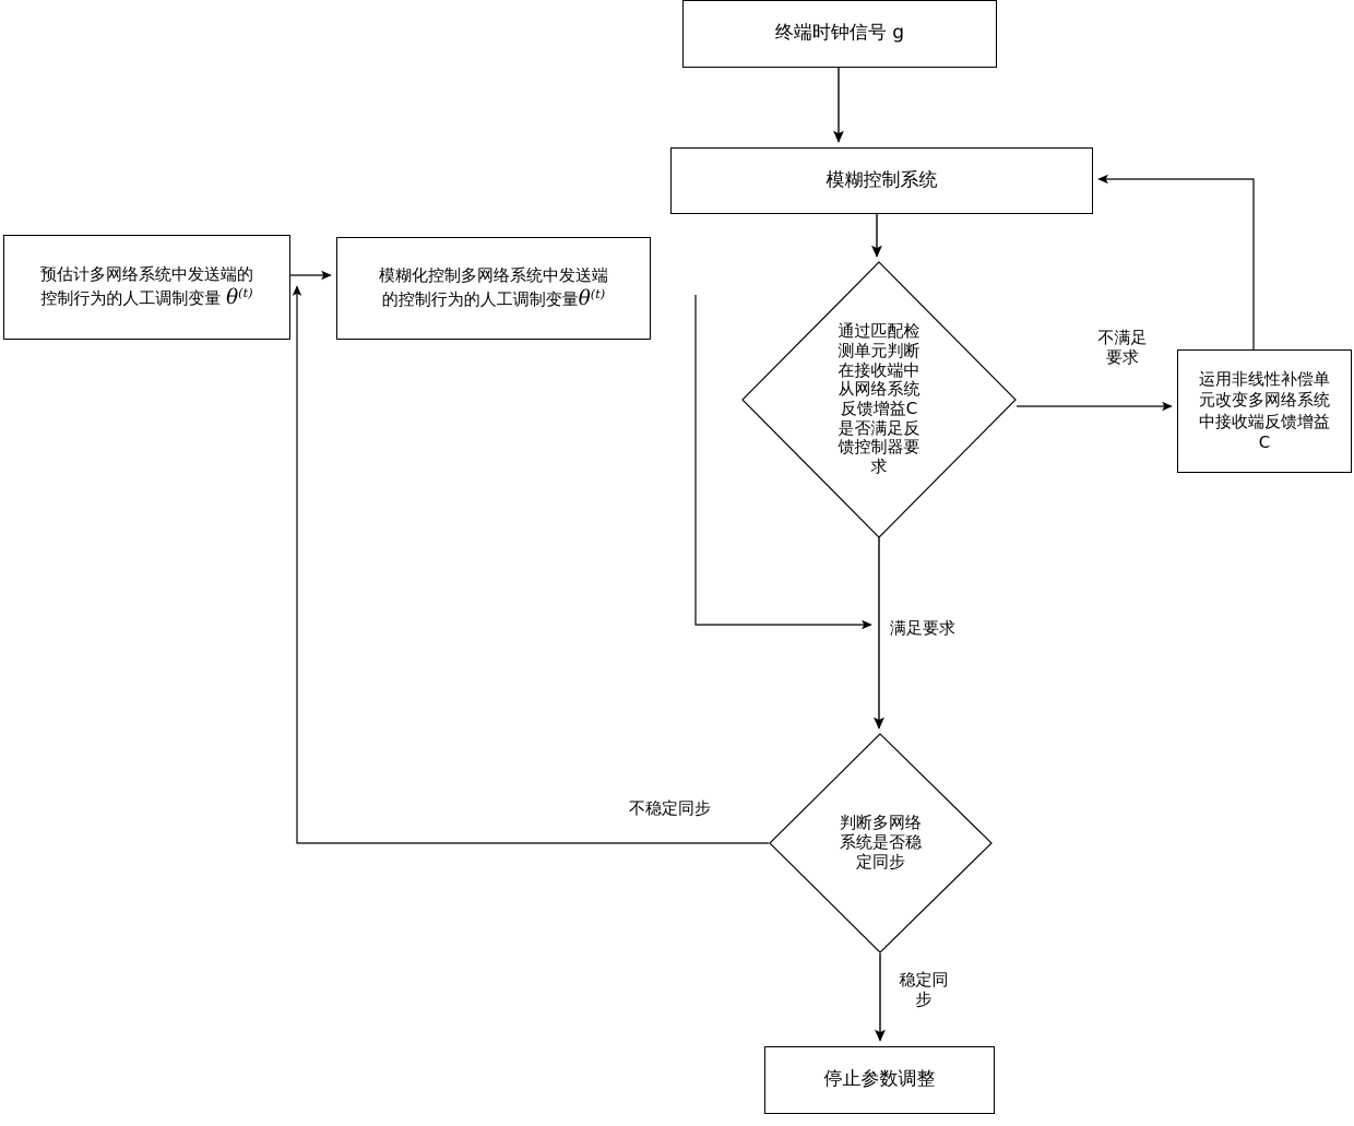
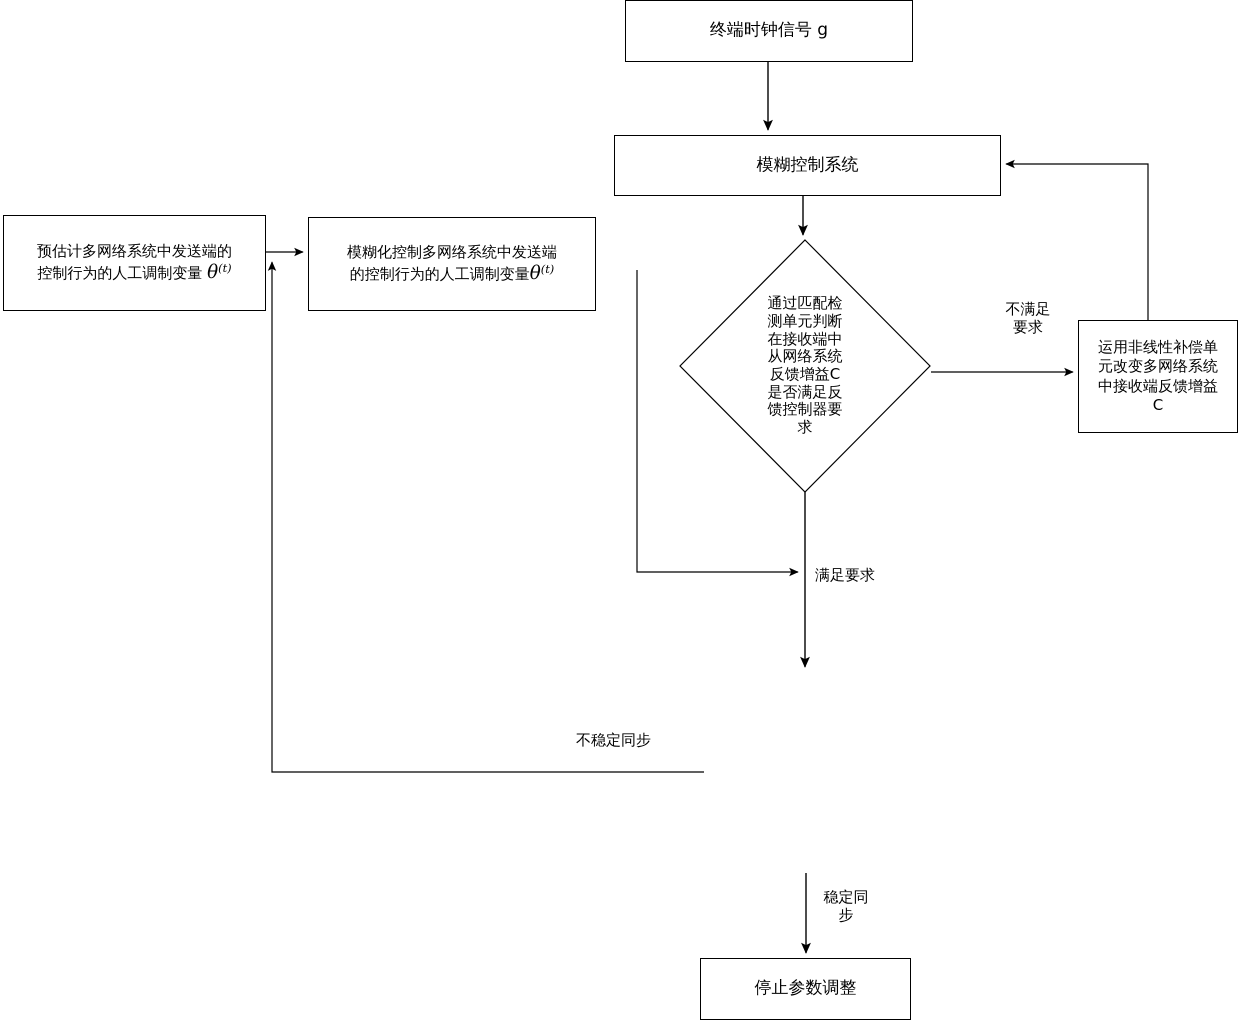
  终端时钟信号 g
  模糊控制系统
  预估计多网络系统中发送端的
  控制行为的人工调制变量 θ(t)
  模糊化控制多网络系统中发送端
  的控制行为的人工调制变量θ(t)
  运用非线性补偿单
  元改变多网络系统
  中接收端反馈增益
  C
  停止参数调整
  通过匹配检
  测单元判断
  在接收端中
  从网络系统
  反馈增益C
  是否满足反
  馈控制器要
  求
- 判断多网络
- 系统是否稳
- 定同步
  不满足
  要求
  满足要求
  不稳定同步
  稳定同
  步
